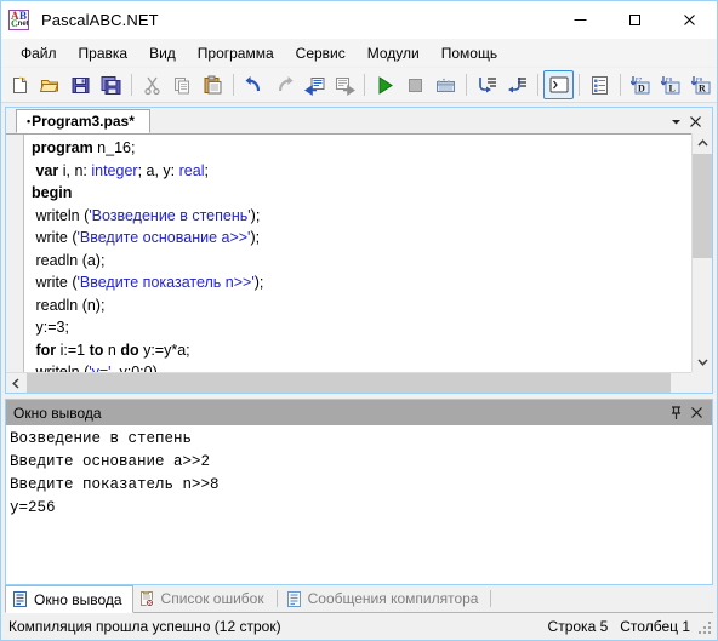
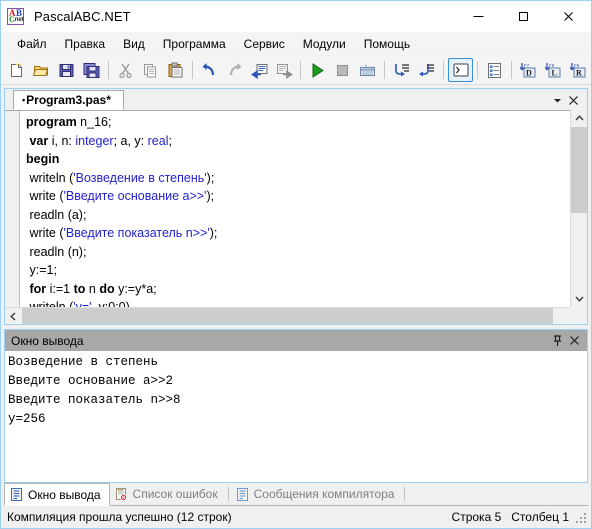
  A
  B
  C
  PascalABC.NET
  Файл
  Правка
  Вид
  Программа
  Сервис
  Модули
  Помощь
  D
  L
  R
  •
  Program3.pas*
  program n_16;
  var i, n: integer; a, y: real;
  begin
  writeln ('Возведение в степень');
  write ('Введите основание a>>');
  readln (a);
  write ('Введите показатель n>>');
  readln (n);
- y:=3;
+ y:=1;
  for i:=1 to n do y:=y*a;
  Окно вывода
  Возведение в степень
  Введите основание a>>2
  Введите показатель n>>8
  y=256
  Окно вывода
  Список ошибок
  Сообщения компилятора
  Компиляция прошла успешно (12 строк)
  Строка 5
  Столбец 1
